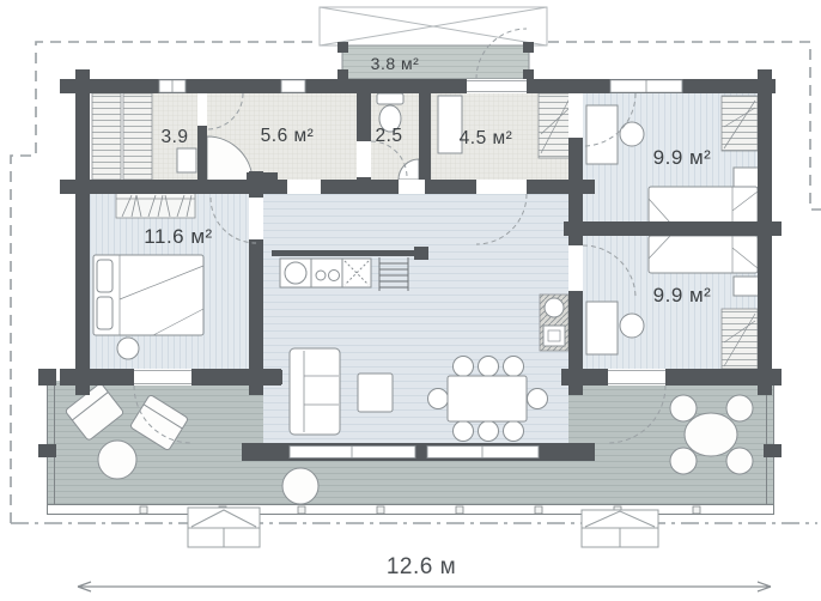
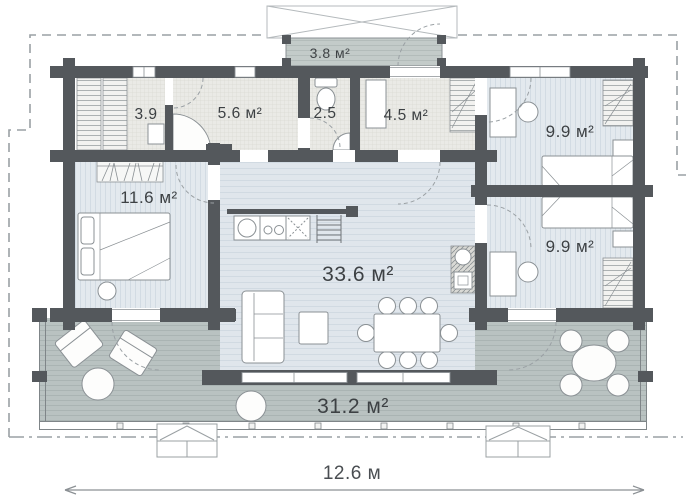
  3.8 м²
  3.9
  5.6 м²
  2.5
  4.5 м²
  9.9 м²
  9.9 м²
  11.6 м²
+ 33.6 м²
+ 31.2 м²
  12.6 м
